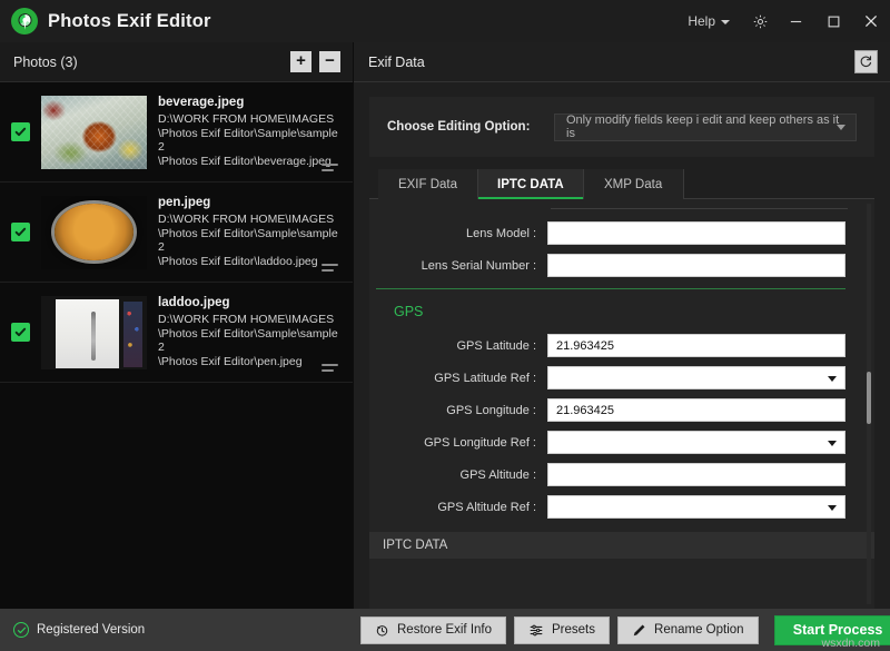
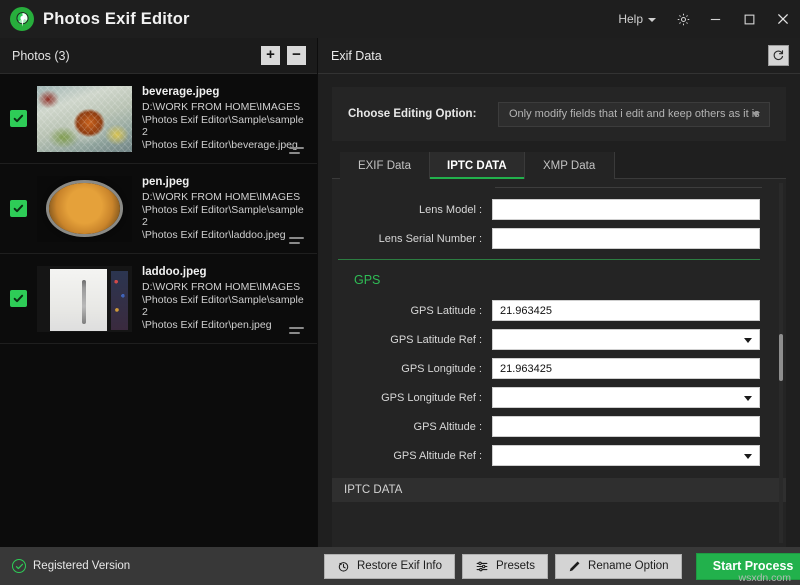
  Photos Exif Editor
  Help
  Photos (3)
  +
  −
  beverage.jpeg
  D:\WORK FROM HOME\IMAGES
  \Photos Exif Editor\Sample\sample 2
  \Photos Exif Editor\beverage.jpeg
  pen.jpeg
  D:\WORK FROM HOME\IMAGES
  \Photos Exif Editor\Sample\sample 2
  \Photos Exif Editor\laddoo.jpeg
  laddoo.jpeg
  D:\WORK FROM HOME\IMAGES
  \Photos Exif Editor\Sample\sample 2
  \Photos Exif Editor\pen.jpeg
  Exif Data
  Choose Editing Option:
- Only modify fields keep i edit and keep others as it is
+ Only modify fields that i edit and keep others as it is
  EXIF Data
  IPTC DATA
  XMP Data
  Lens Model :
  Lens Serial Number :
  GPS
  GPS Latitude :
  21.963425
  GPS Latitude Ref :
  GPS Longitude :
  21.963425
  GPS Longitude Ref :
  GPS Altitude :
  GPS Altitude Ref :
  IPTC DATA
  Registered Version
  Restore Exif Info
  Presets
  Rename Option
  Start Process
  wsxdn.com
